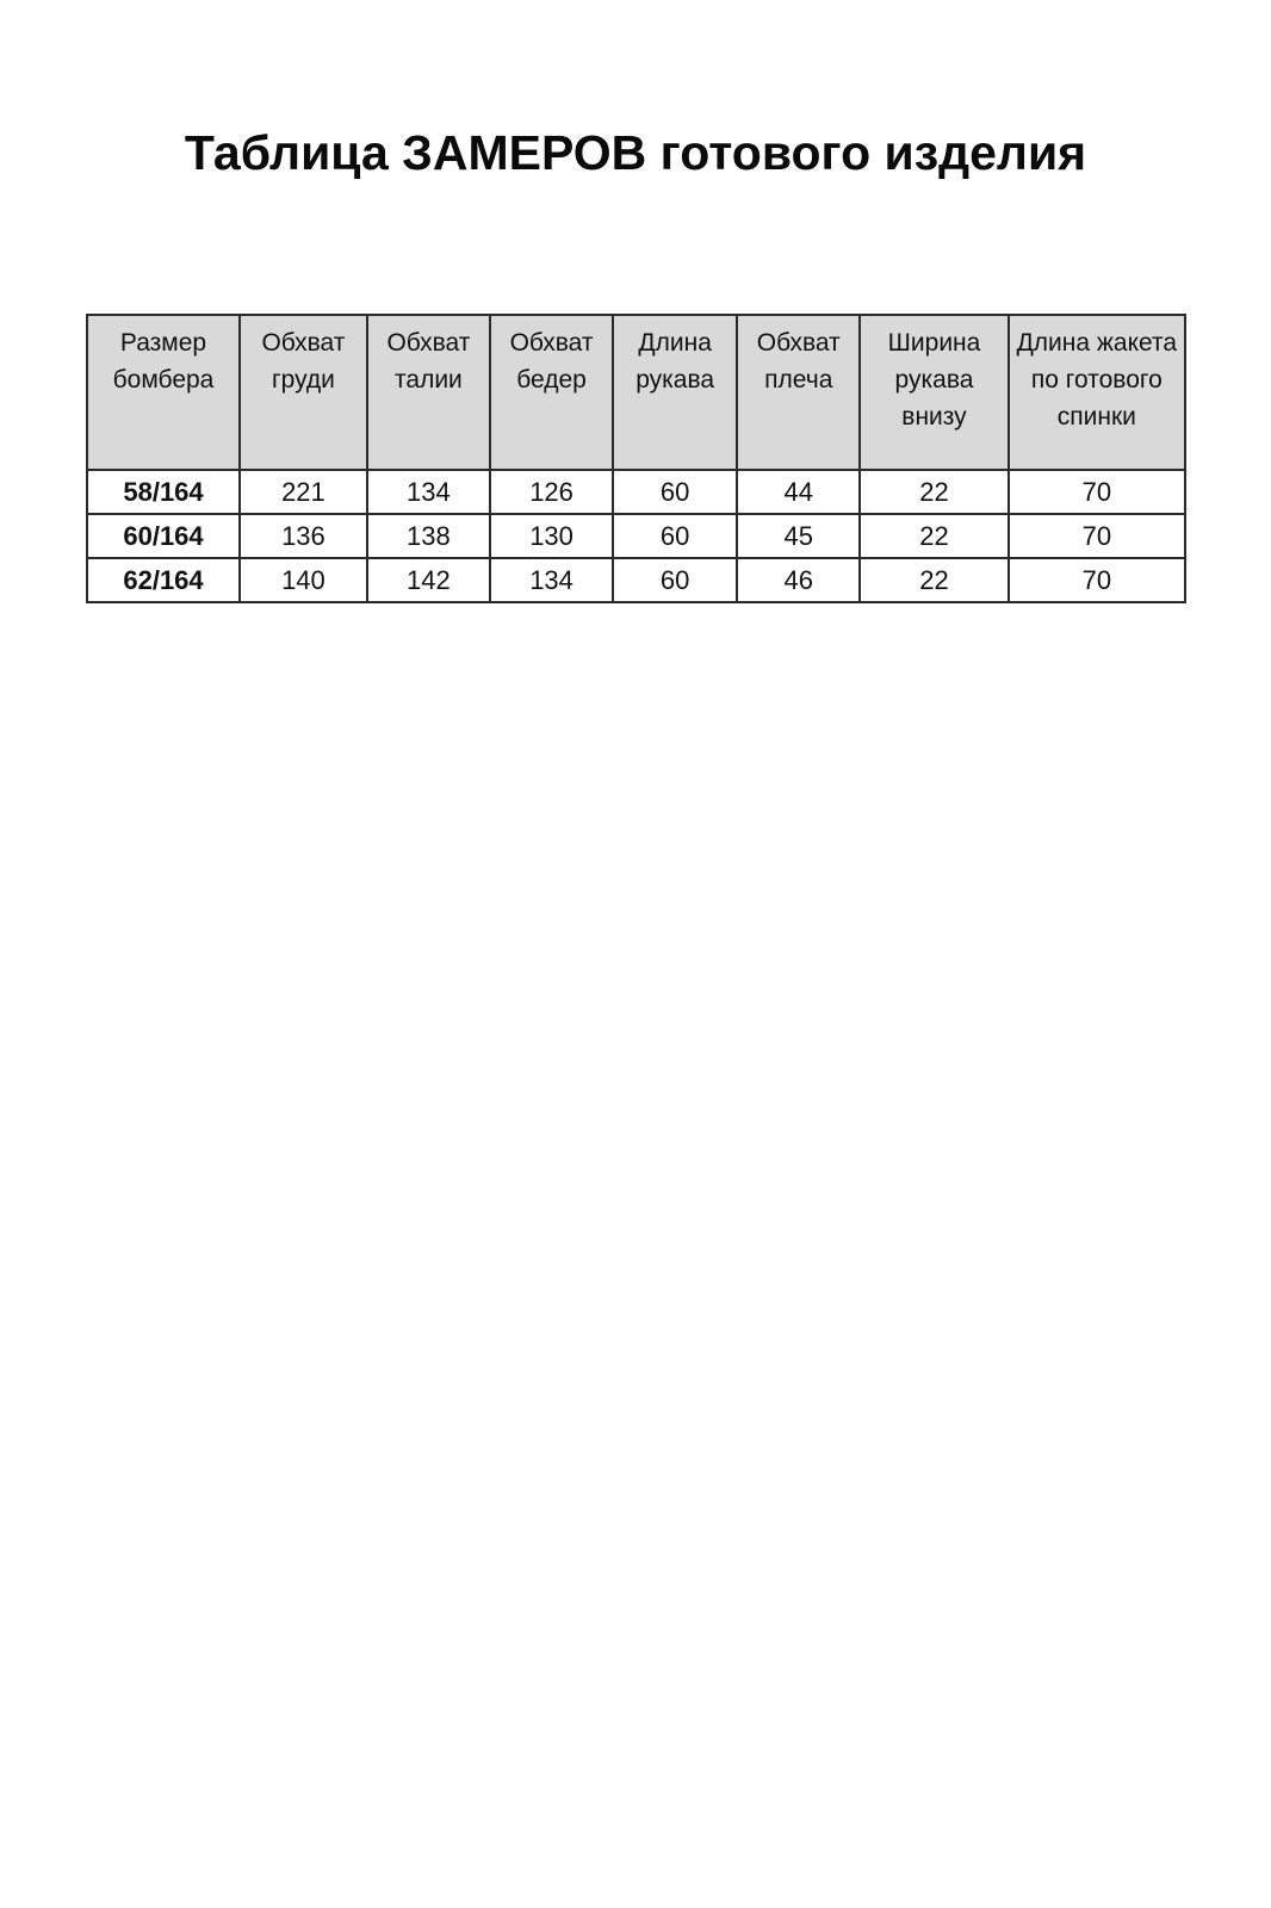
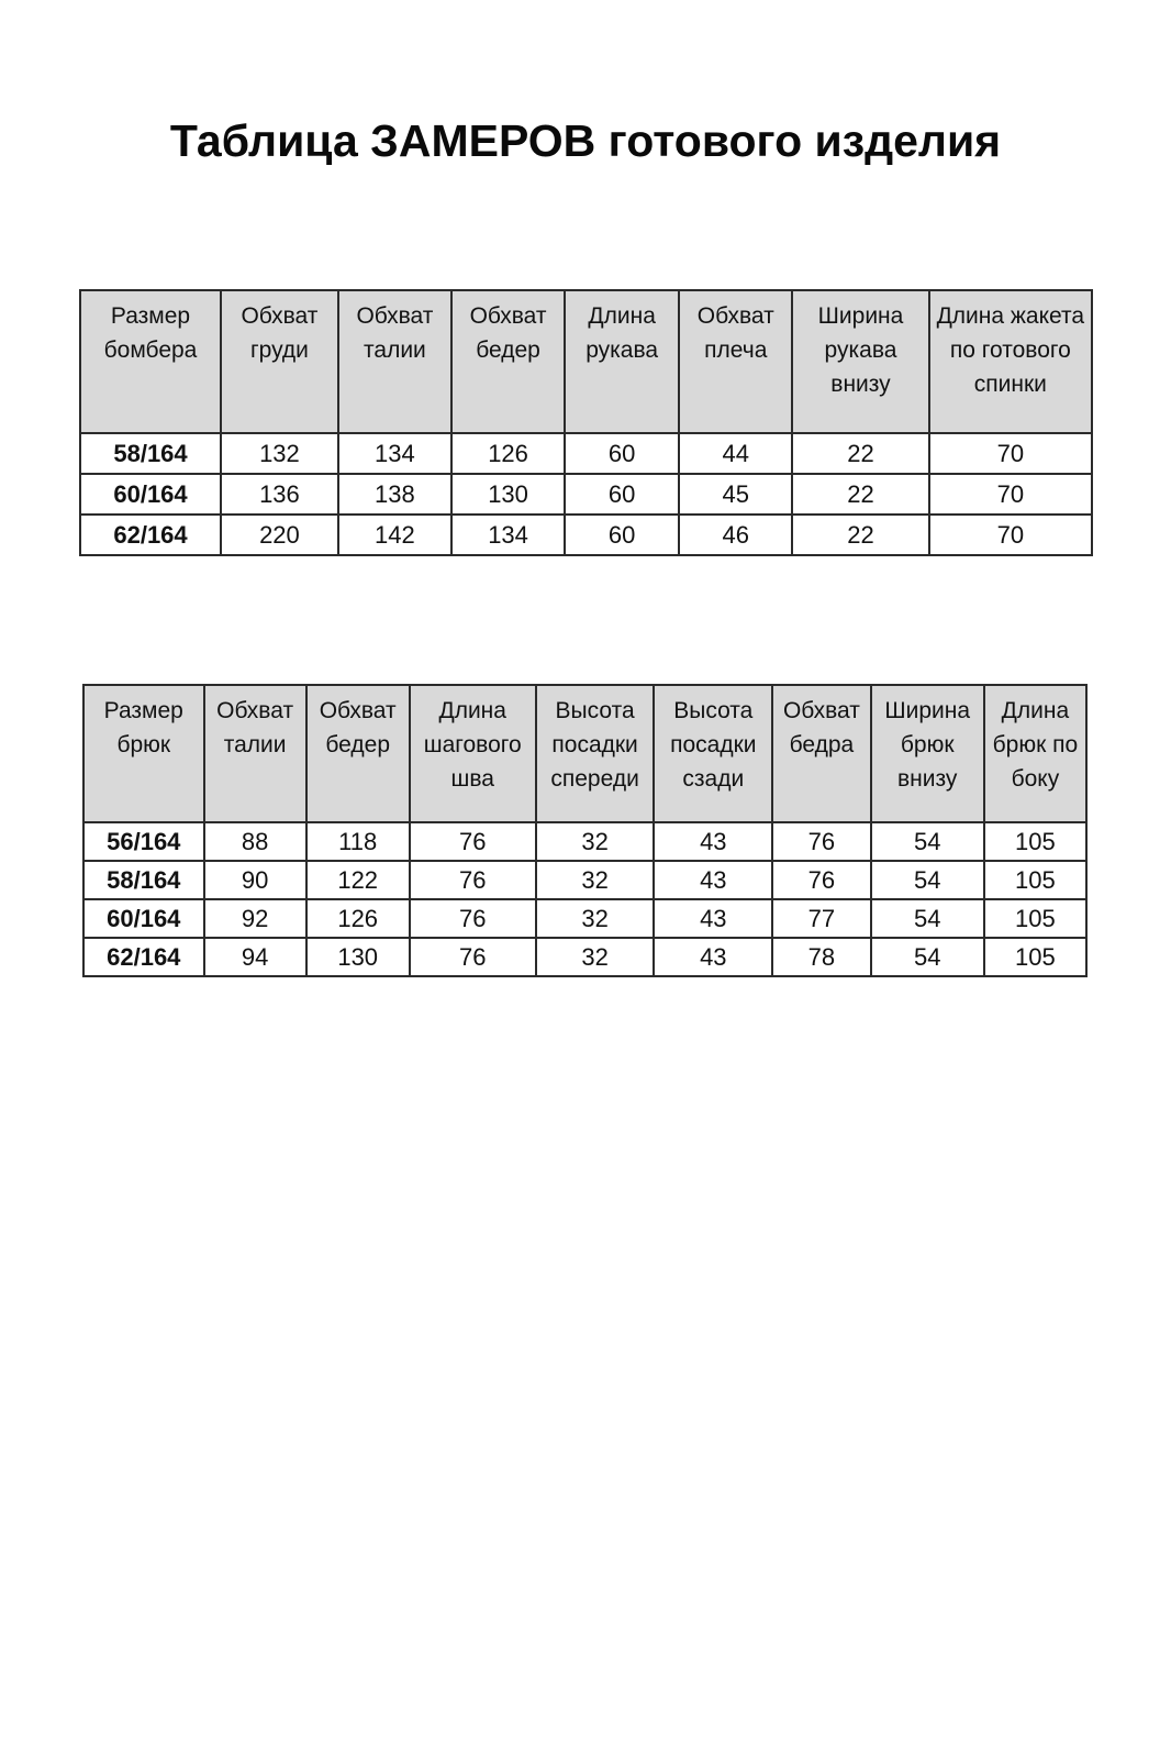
  Таблица ЗАМЕРОВ готового изделия
  Размер бомбера	Обхват груди	Обхват талии	Обхват бедер	Длина рукава	Обхват плеча	Ширина рукава внизу	Длина жакета по готового спинки
- 58/164	221	134	126	60	44	22	70
+ 58/164	132	134	126	60	44	22	70
  60/164	136	138	130	60	45	22	70
- 62/164	140	142	134	60	46	22	70
+ 62/164	220	142	134	60	46	22	70
+ Размер брюк	Обхват талии	Обхват бедер	Длина шагового шва	Высота посадки спереди	Высота посадки сзади	Обхват бедра	Ширина брюк внизу	Длина брюк по боку
+ 56/164	88	118	76	32	43	76	54	105
+ 58/164	90	122	76	32	43	76	54	105
+ 60/164	92	126	76	32	43	77	54	105
+ 62/164	94	130	76	32	43	78	54	105
